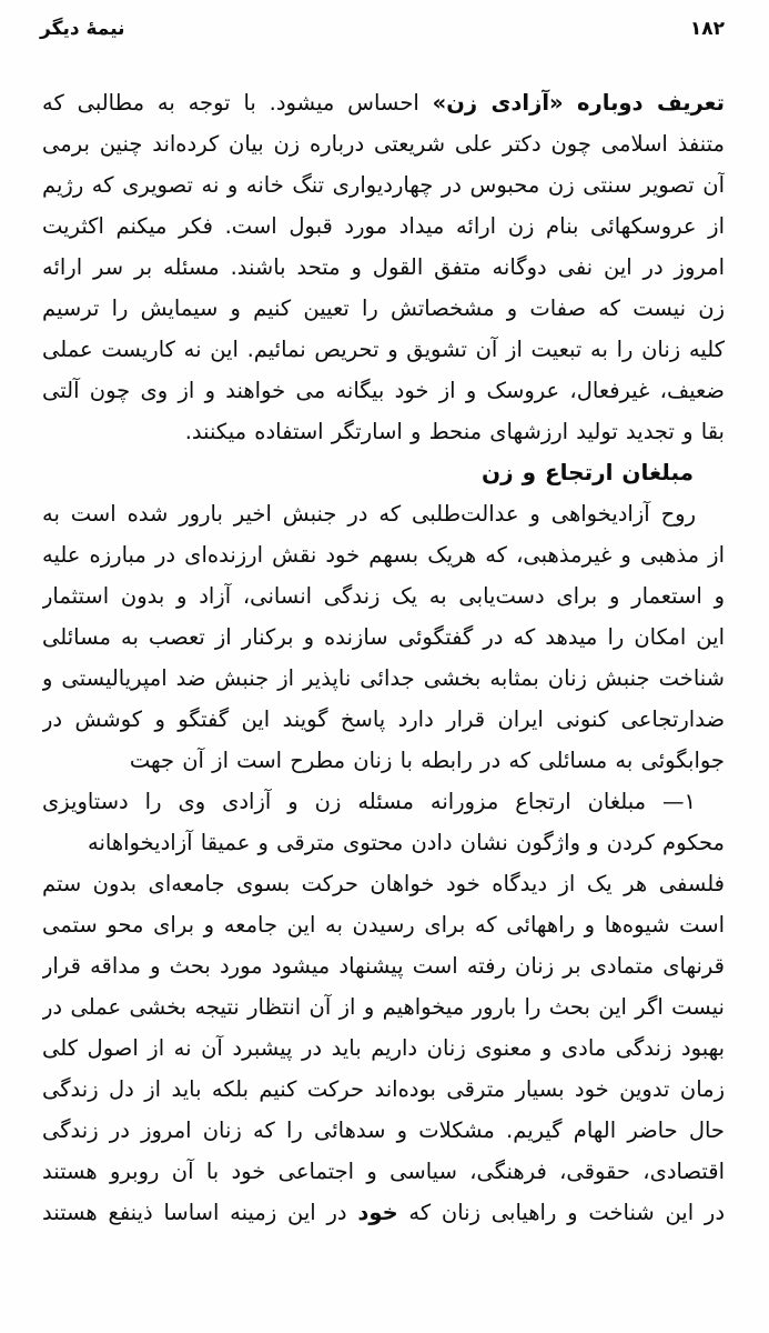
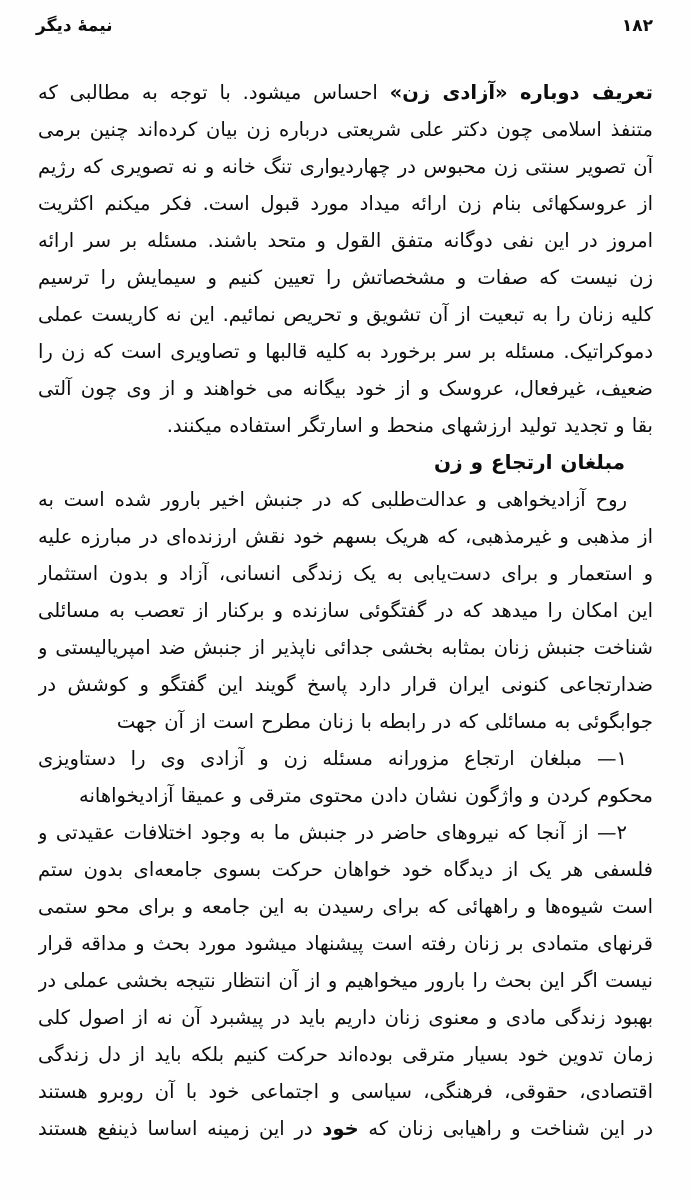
  ۱۸۲
  نیمهٔ دیگر
  تعریف دوباره «آزادی زن» احساس میشود. با توجه به مطالبی که
  متنفذ اسلامی چون دکتر علی شریعتی درباره زن بیان کرده‌اند چنین برمی
  آن تصویر سنتی زن محبوس در چهاردیواری تنگ خانه و نه تصویری که رژیم
  از عروسکهائی بنام زن ارائه میداد مورد قبول است. فکر میکنم اکثریت
  امروز در این نفی دوگانه متفق القول و متحد باشند. مسئله بر سر ارائه
  زن نیست که صفات و مشخصاتش را تعیین کنیم و سیمایش را ترسیم
  کلیه زنان را به تبعیت از آن تشویق و تحریص نمائیم. این نه کاریست عملی
+ دموکراتیک. مسئله بر سر برخورد به کلیه قالبها و تصاویری است که زن را
  ضعیف، غیرفعال، عروسک و از خود بیگانه می خواهند و از وی چون آلتی
  بقا و تجدید تولید ارزشهای منحط و اسارتگر استفاده میکنند.
  مبلغان ارتجاع و زن
  روح آزادیخواهی و عدالت‌طلبی که در جنبش اخیر بارور شده است به
  از مذهبی و غیرمذهبی، که هریک بسهم خود نقش ارزنده‌ای در مبارزه علیه
  و استعمار و برای دست‌یابی به یک زندگی انسانی، آزاد و بدون استثمار
  این امکان را میدهد که در گفتگوئی سازنده و برکنار از تعصب به مسائلی
  شناخت جنبش زنان بمثابه بخشی جدائی ناپذیر از جنبش ضد امپریالیستی و
  ضدارتجاعی کنونی ایران قرار دارد پاسخ گویند این گفتگو و کوشش در
  جوابگوئی به مسائلی که در رابطه با زنان مطرح است از آن جهت
  ۱— مبلغان ارتجاع مزورانه مسئله زن و آزادی وی را دستاویزی
  محکوم کردن و واژگون نشان دادن محتوی مترقی و عمیقا آزادیخواهانه
+ ۲— از آنجا که نیروهای حاضر در جنبش ما به وجود اختلافات عقیدتی و
  فلسفی هر یک از دیدگاه خود خواهان حرکت بسوی جامعه‌ای بدون ستم
  است شیوه‌ها و راههائی که برای رسیدن به این جامعه و برای محو ستمی
  قرنهای متمادی بر زنان رفته است پیشنهاد میشود مورد بحث و مداقه قرار
  نیست اگر این بحث را بارور میخواهیم و از آن انتظار نتیجه بخشی عملی در
  بهبود زندگی مادی و معنوی زنان داریم باید در پیشبرد آن نه از اصول کلی
  زمان تدوین خود بسیار مترقی بوده‌اند حرکت کنیم بلکه باید از دل زندگی
- حال حاضر الهام گیریم. مشکلات و سدهائی را که زنان امروز در زندگی
  اقتصادی، حقوقی، فرهنگی، سیاسی و اجتماعی خود با آن روبرو هستند
  در این شناخت و راهیابی زنان که خود در این زمینه اساسا ذینفع هستند
